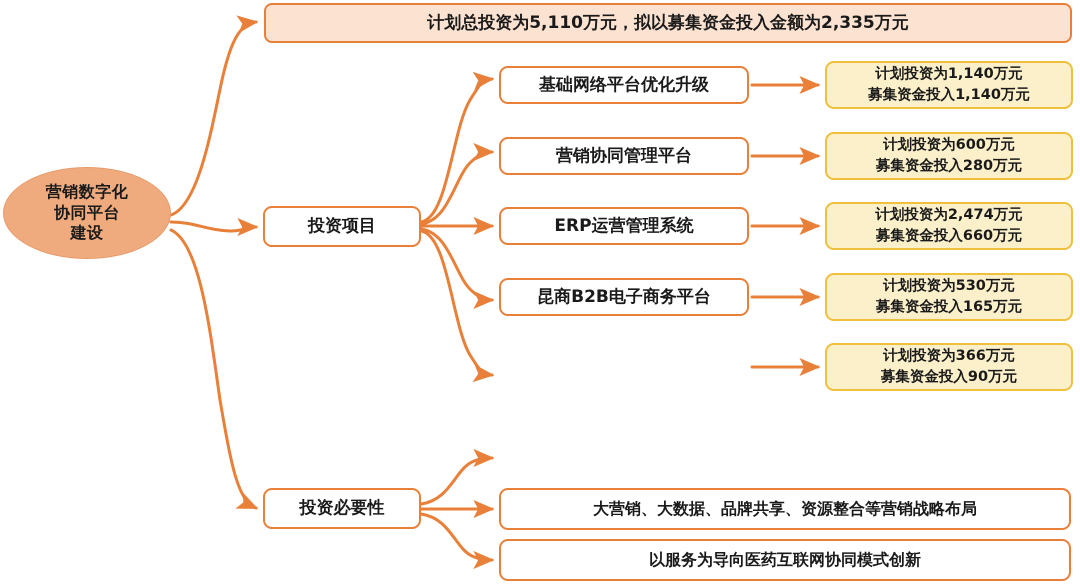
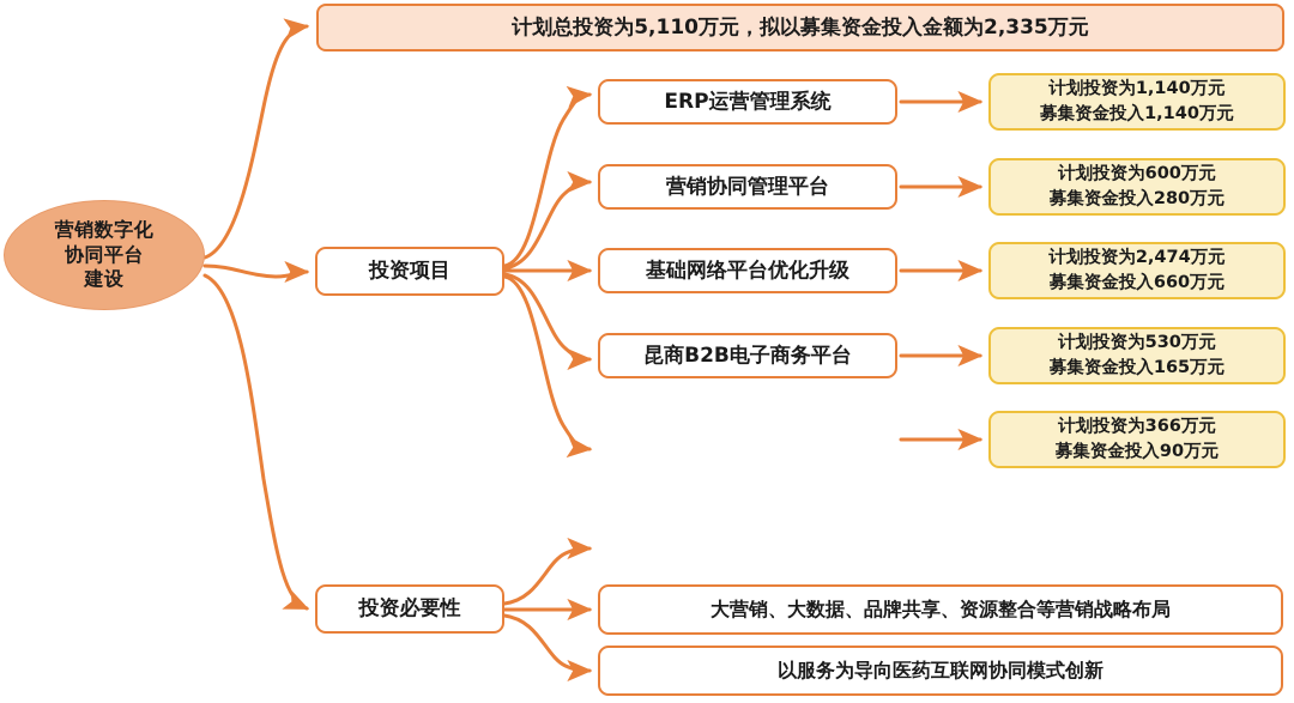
  营销数字化
  协同平台
  建设
  计划总投资为5,110万元，拟以募集资金投入金额为2,335万元
  投资项目
- 基础网络平台优化升级
+ ERP运营管理系统
  营销协同管理平台
- ERP运营管理系统
+ 基础网络平台优化升级
  昆商B2B电子商务平台
  计划投资为1,140万元
  募集资金投入1,140万元
  计划投资为600万元
  募集资金投入280万元
  计划投资为2,474万元
  募集资金投入660万元
  计划投资为530万元
  募集资金投入165万元
  计划投资为366万元
  募集资金投入90万元
  投资必要性
  大营销、大数据、品牌共享、资源整合等营销战略布局
  以服务为导向医药互联网协同模式创新
